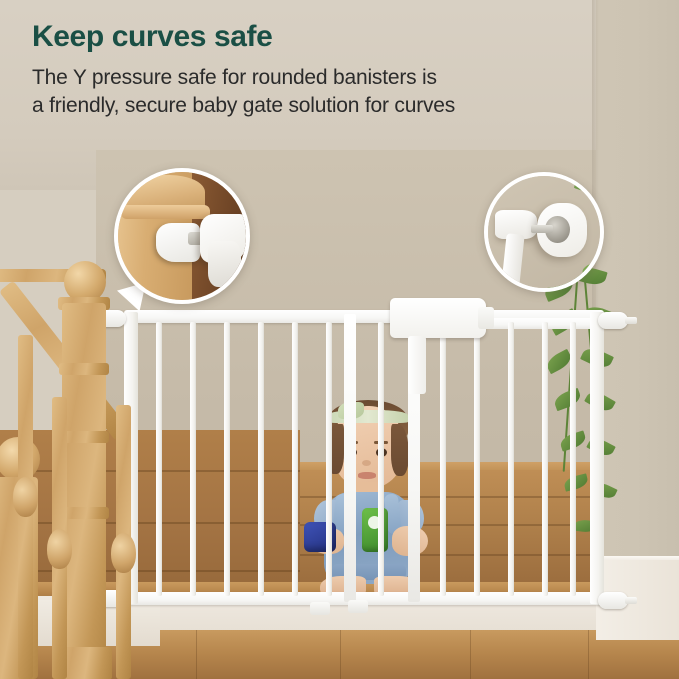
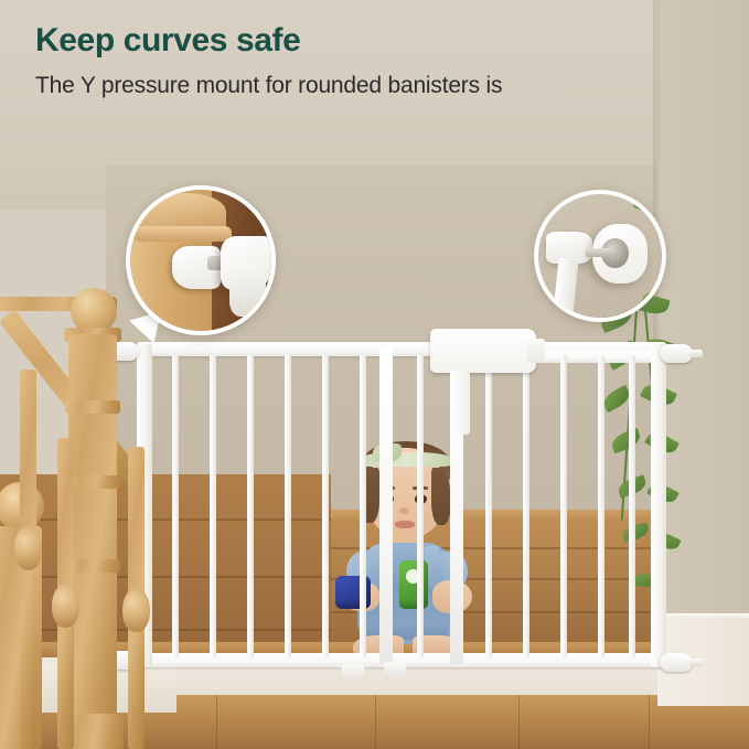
  Keep curves safe
- The Y pressure safe for rounded banisters is
+ The Y pressure mount for rounded banisters is
- a friendly, secure baby gate solution for curves
